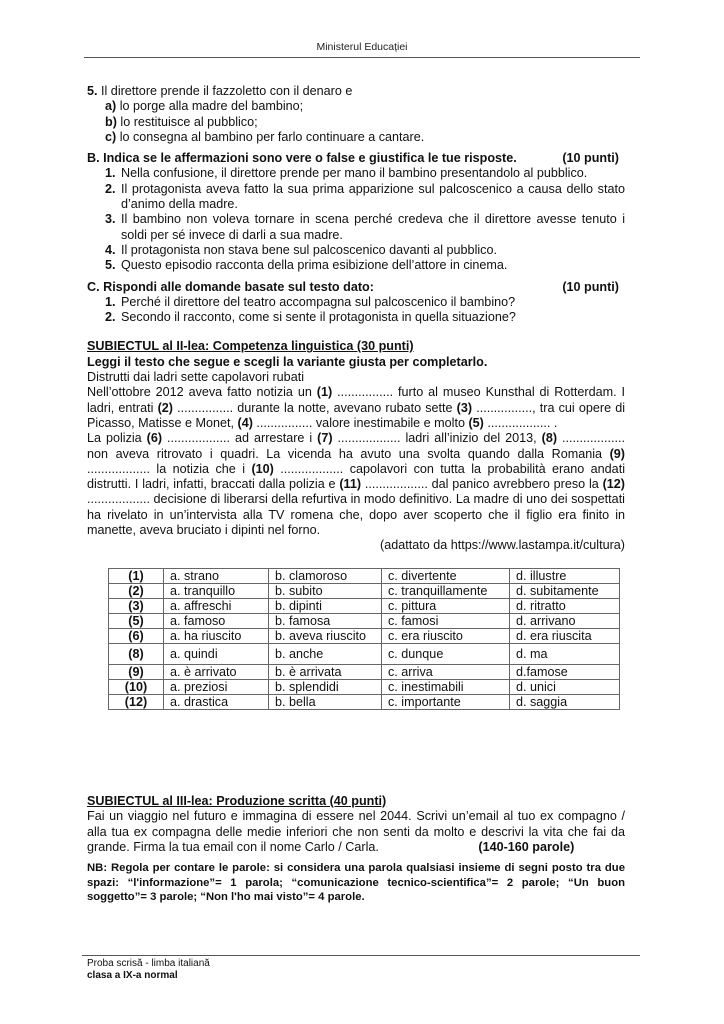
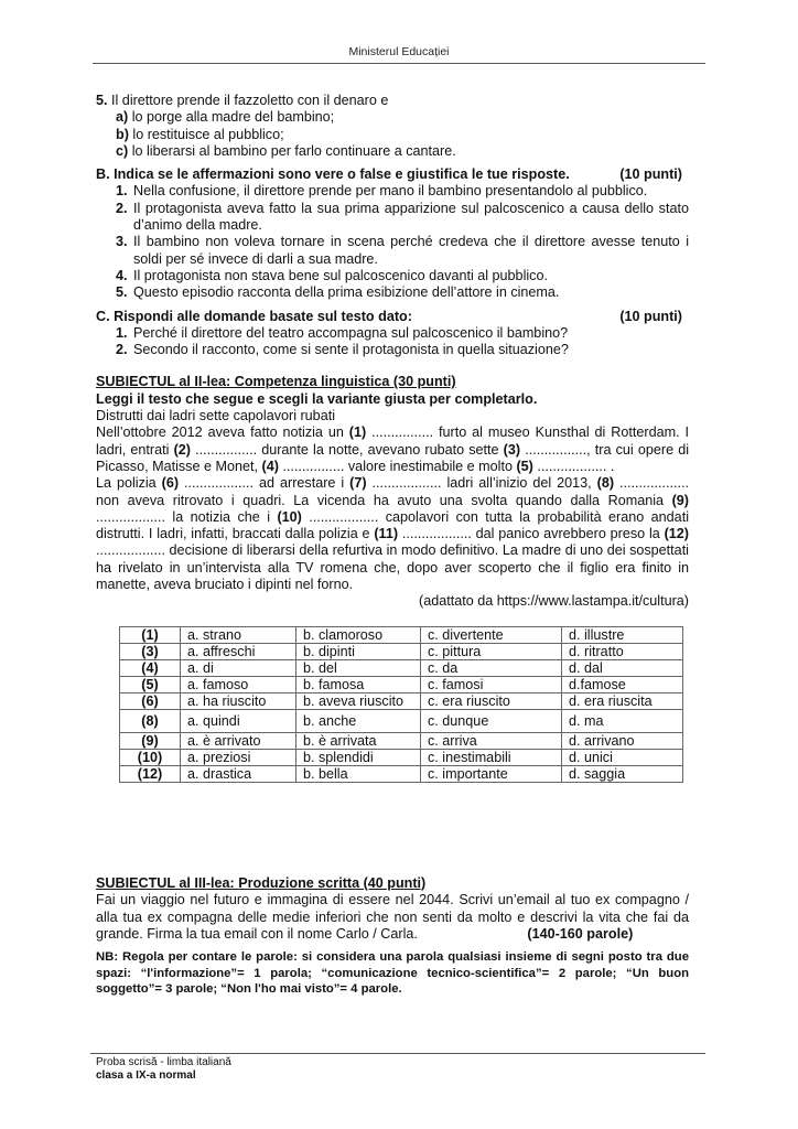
  Ministerul Educației
  5. Il direttore prende il fazzoletto con il denaro e
  a) lo porge alla madre del bambino;
  b) lo restituisce al pubblico;
- c) lo consegna al bambino per farlo continuare a cantare.
+ c) lo liberarsi al bambino per farlo continuare a cantare.
  B. Indica se le affermazioni sono vere o false e giustifica le tue risposte.
  (10 punti)
  1.
  Nella confusione, il direttore prende per mano il bambino presentandolo al pubblico.
  2.
  Il protagonista aveva fatto la sua prima apparizione sul palcoscenico a causa dello stato d’animo della madre.
  3.
  Il bambino non voleva tornare in scena perché credeva che il direttore avesse tenuto i soldi per sé invece di darli a sua madre.
  4.
  Il protagonista non stava bene sul palcoscenico davanti al pubblico.
  5.
  Questo episodio racconta della prima esibizione dell’attore in cinema.
  C. Rispondi alle domande basate sul testo dato:
  (10 punti)
  1.
  Perché il direttore del teatro accompagna sul palcoscenico il bambino?
  2.
  Secondo il racconto, come si sente il protagonista in quella situazione?
  SUBIECTUL al II-lea: Competenza linguistica (30 punti)
  Leggi il testo che segue e scegli la variante giusta per completarlo.
  Distrutti dai ladri sette capolavori rubati
  Nell’ottobre 2012 aveva fatto notizia un (1) ................ furto al museo Kunsthal di Rotterdam. I ladri, entrati (2) ................ durante la notte, avevano rubato sette (3) ................, tra cui opere di Picasso, Matisse e Monet, (4) ................ valore inestimabile e molto (5) .................. .
  La polizia (6) .................. ad arrestare i (7) .................. ladri all’inizio del 2013, (8) .................. non aveva ritrovato i quadri. La vicenda ha avuto una svolta quando dalla Romania (9) .................. la notizia che i (10) .................. capolavori con tutta la probabilità erano andati distrutti. I ladri, infatti, braccati dalla polizia e (11) .................. dal panico avrebbero preso la (12) .................. decisione di liberarsi della refurtiva in modo definitivo. La madre di uno dei sospettati ha rivelato in un’intervista alla TV romena che, dopo aver scoperto che il figlio era finito in manette, aveva bruciato i dipinti nel forno.
  (adattato da https://www.lastampa.it/cultura)
  (1)	a. strano	b. clamoroso	c. divertente	d. illustre
- (2)	a. tranquillo	b. subito	c. tranquillamente	d. subitamente
  (3)	a. affreschi	b. dipinti	c. pittura	d. ritratto
+ (4)	a. di	b. del	c. da	d. dal
- (5)	a. famoso	b. famosa	c. famosi	d. arrivano
+ (5)	a. famoso	b. famosa	c. famosi	d.famose
  (6)	a. ha riuscito	b. aveva riuscito	c. era riuscito	d. era riuscita
  (8)	a. quindi	b. anche	c. dunque	d. ma
- (9)	a. è arrivato	b. è arrivata	c. arriva	d.famose
+ (9)	a. è arrivato	b. è arrivata	c. arriva	d. arrivano
  (10)	a. preziosi	b. splendidi	c. inestimabili	d. unici
  (12)	a. drastica	b. bella	c. importante	d. saggia
  SUBIECTUL al III-lea: Produzione scritta (40 punti)
  Fai un viaggio nel futuro e immagina di essere nel 2044. Scrivi un’email al tuo ex compagno / alla tua ex compagna delle medie inferiori che non senti da molto e descrivi la vita che fai da grande. Firma la tua email con il nome Carlo / Carla. (140-160 parole)
  NB: Regola per contare le parole: si considera una parola qualsiasi insieme di segni posto tra due spazi: “l'informazione”= 1 parola; “comunicazione tecnico-scientifica”= 2 parole; “Un buon soggetto”= 3 parole; “Non l'ho mai visto”= 4 parole.
  Proba scrisă - limba italiană
  clasa a IX-a normal
